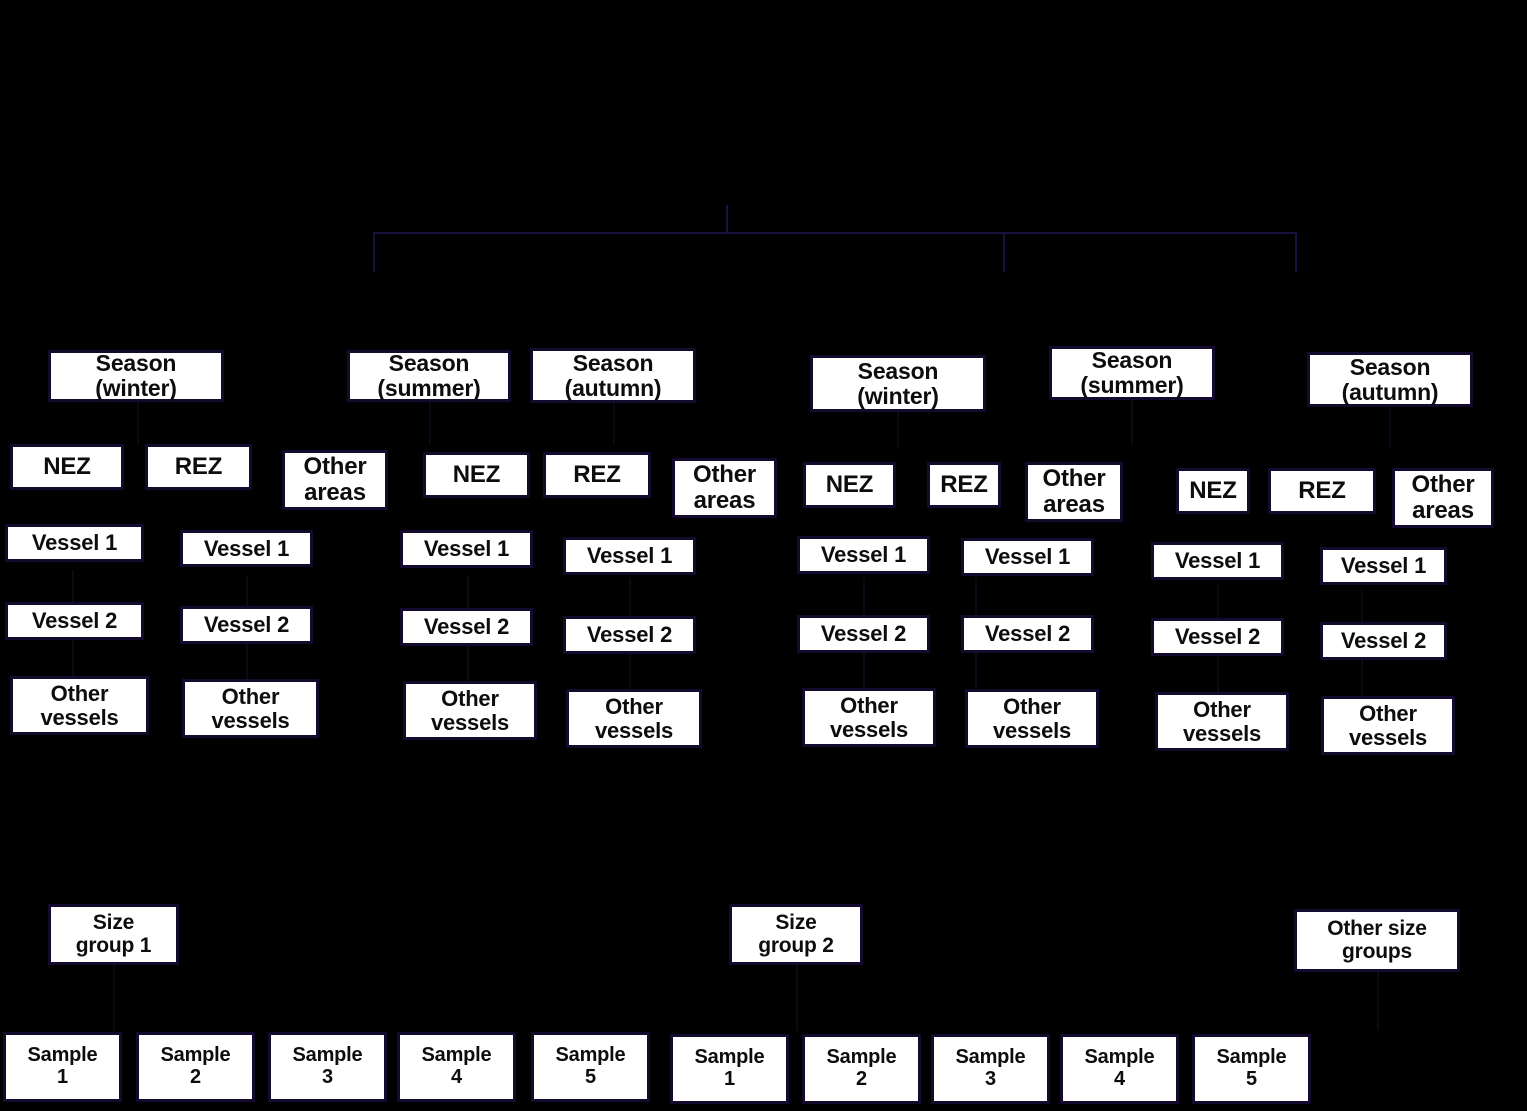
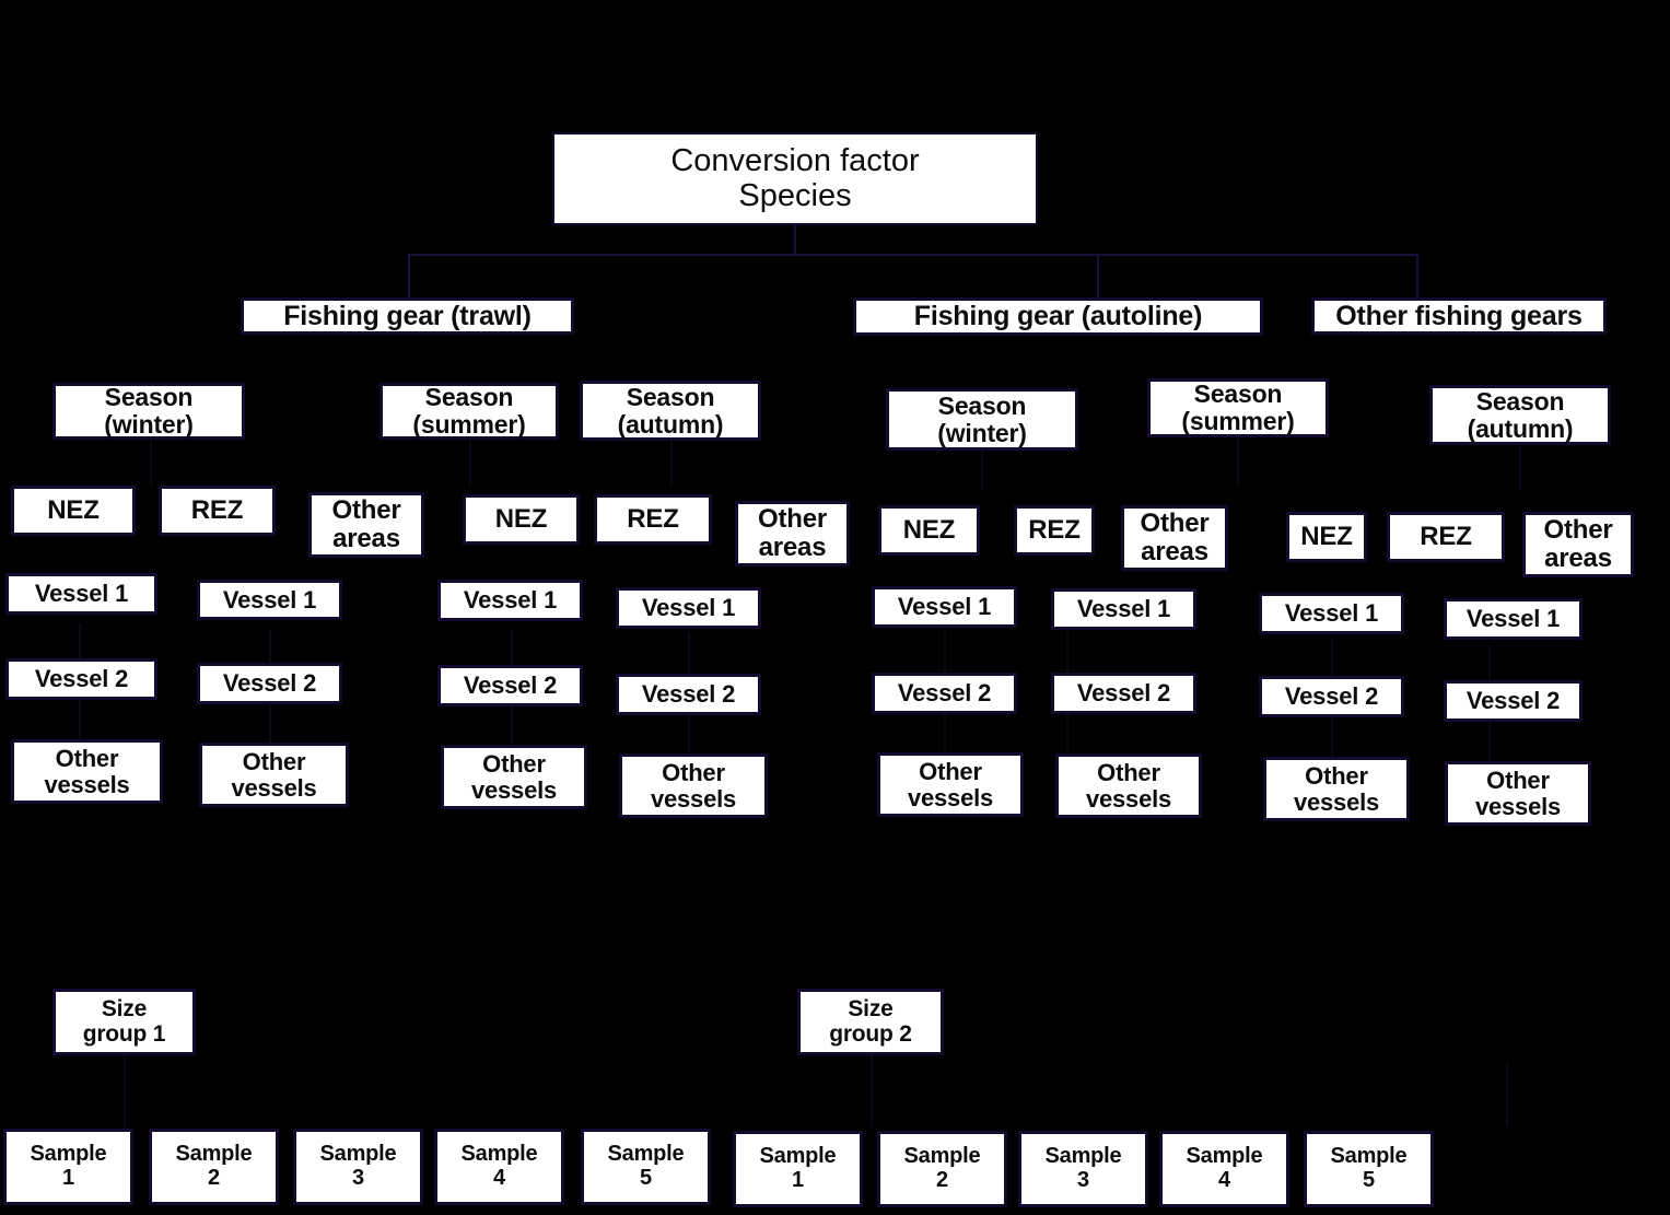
+ Conversion factor
+ Species
+ Fishing gear (trawl)
+ Fishing gear (autoline)
+ Other fishing gears
  Season
  (winter)
  Season
  (summer)
  Season
  (autumn)
  Season
  (winter)
  Season
  (summer)
  Season
  (autumn)
  NEZ
  REZ
  Other
  areas
  NEZ
  REZ
  Other
  areas
  NEZ
  REZ
  Other
  areas
  NEZ
  REZ
  Other
  areas
  Vessel 1
  Vessel 1
  Vessel 1
  Vessel 1
  Vessel 1
  Vessel 1
  Vessel 1
  Vessel 1
  Vessel 2
  Vessel 2
  Vessel 2
  Vessel 2
  Vessel 2
  Vessel 2
  Vessel 2
  Vessel 2
  Other
  vessels
  Other
  vessels
  Other
  vessels
  Other
  vessels
  Other
  vessels
  Other
  vessels
  Other
  vessels
  Other
  vessels
  Size
  group 1
  Size
  group 2
- Other size
- groups
  Sample
  1
  Sample
  2
  Sample
  3
  Sample
  4
  Sample
  5
  Sample
  1
  Sample
  2
  Sample
  3
  Sample
  4
  Sample
  5
